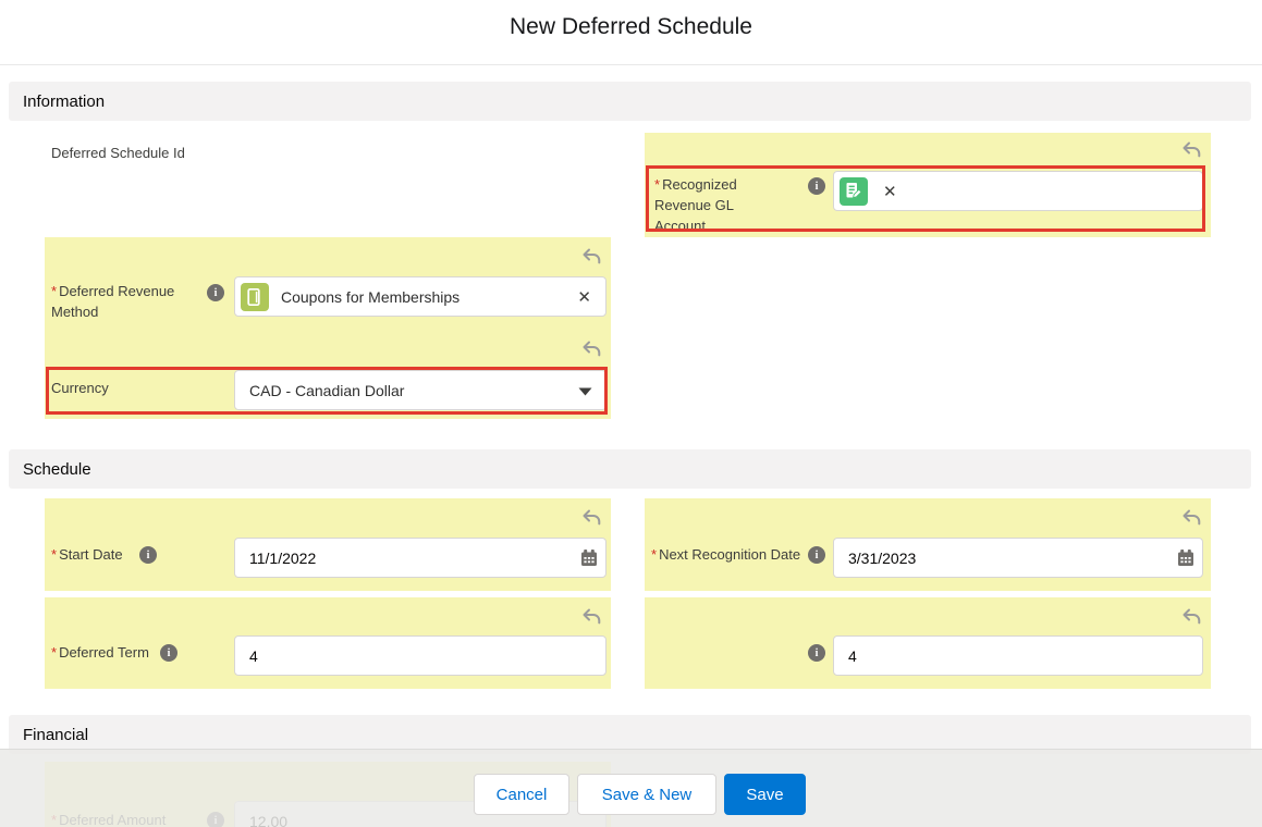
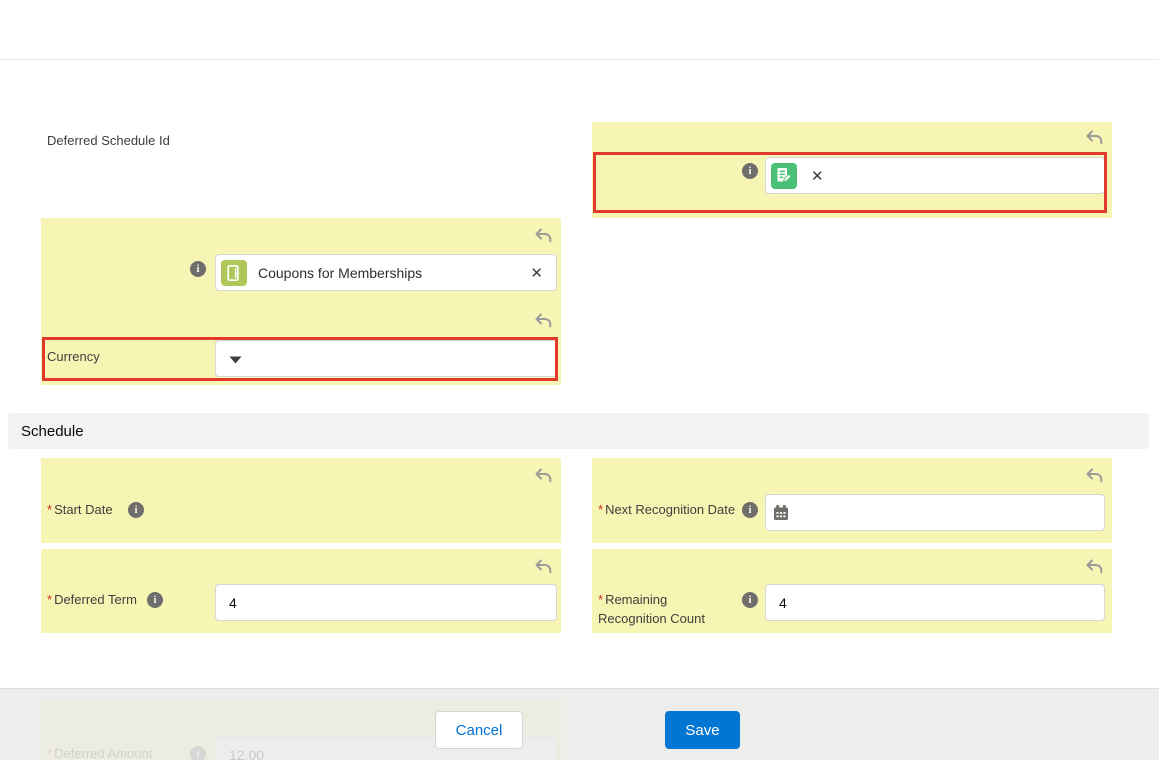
- New Deferred Schedule
- Information
  Deferred Schedule Id
- * Recognized Revenue GL Account
  i
  ✕
- * Deferred Revenue Method
  i
  Coupons for Memberships
  ✕
  Currency
- CAD - Canadian Dollar
  Schedule
  * Start Date
  i
- 11/1/2022
  * Next Recognition Date
  i
- 3/31/2023
  * Deferred Term
  i
  4
+ * Remaining Recognition Count
  i
  4
- Financial
  * Deferred Amount
  12.00
  Cancel
- Save & New
  Save
